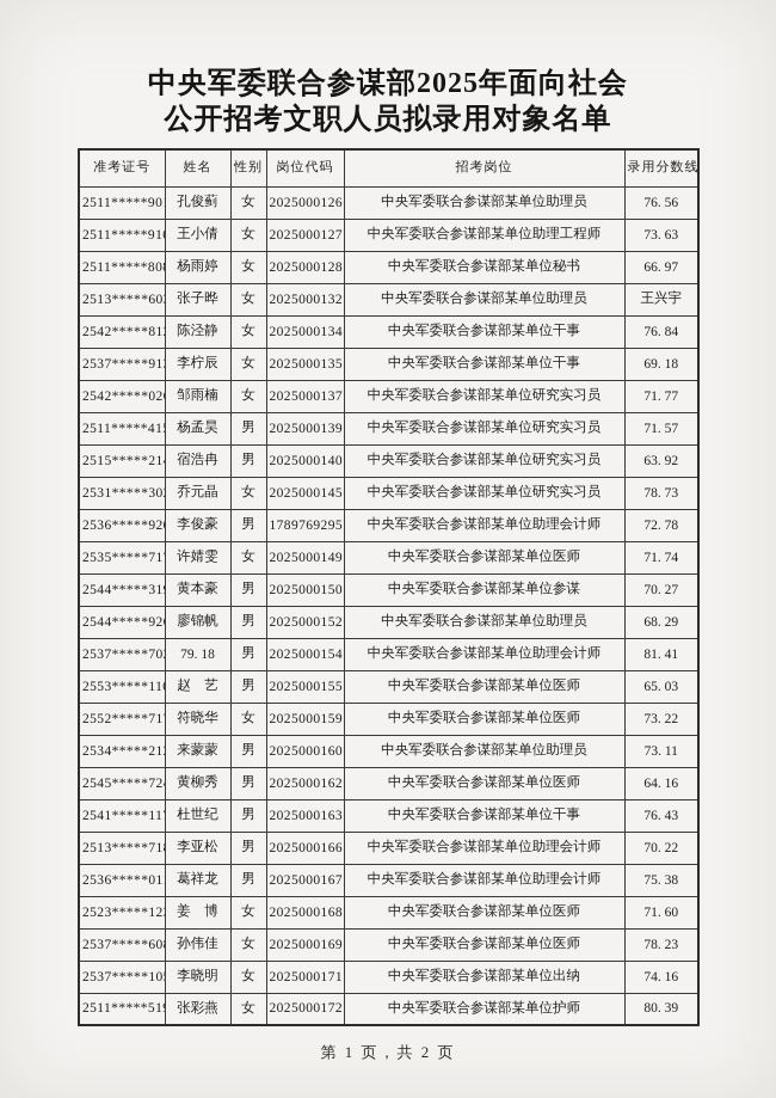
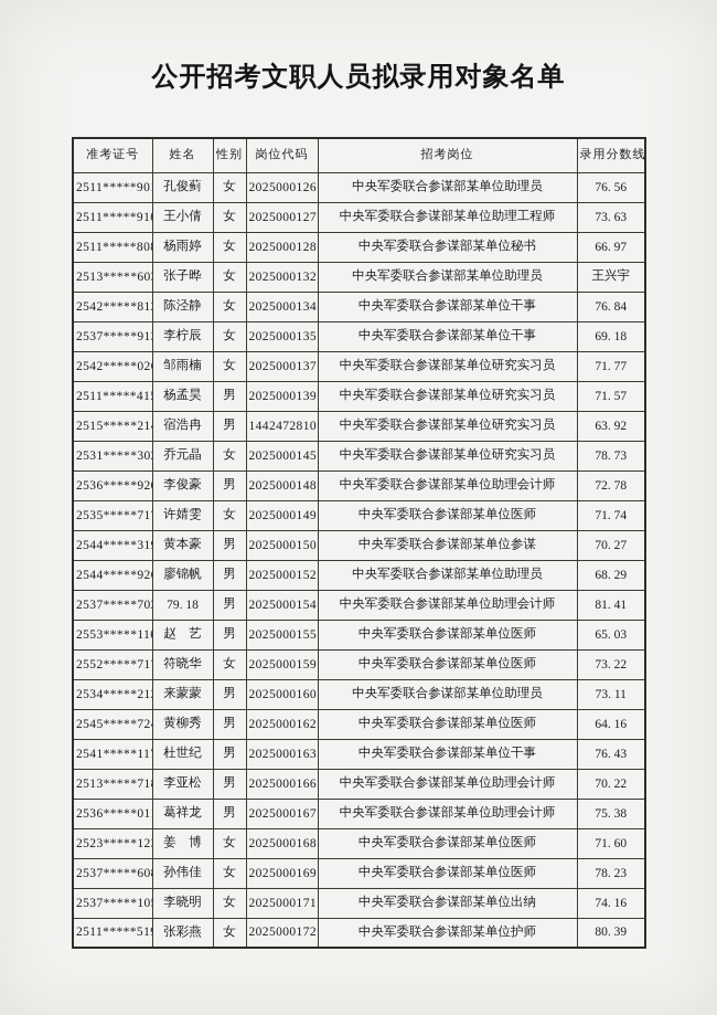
- 中央军委联合参谋部2025年面向社会
  公开招考文职人员拟录用对象名单
  准考证号	姓名	性别	岗位代码	招考岗位	录用分数线
  2511*****90	孔俊蓟	女	2025000126	中央军委联合参谋部某单位助理员	76. 56
  2511*****91	王小倩	女	2025000127	中央军委联合参谋部某单位助理工程师	73. 63
  2511*****80	杨雨婷	女	2025000128	中央军委联合参谋部某单位秘书	66. 97
  2513*****60	张子晔	女	2025000132	中央军委联合参谋部某单位助理员	王兴宇
  2542*****81	陈泾静	女	2025000134	中央军委联合参谋部某单位干事	76. 84
  2537*****91	李柠辰	女	2025000135	中央军委联合参谋部某单位干事	69. 18
  2542*****02	邹雨楠	女	2025000137	中央军委联合参谋部某单位研究实习员	71. 77
  2511*****41	杨孟昊	男	2025000139	中央军委联合参谋部某单位研究实习员	71. 57
- 2515*****21	宿浩冉	男	2025000140	中央军委联合参谋部某单位研究实习员	63. 92
+ 2515*****21	宿浩冉	男	1442472810	中央军委联合参谋部某单位研究实习员	63. 92
  2531*****30	乔元晶	女	2025000145	中央军委联合参谋部某单位研究实习员	78. 73
- 2536*****92	李俊豪	男	1789769295	中央军委联合参谋部某单位助理会计师	72. 78
+ 2536*****92	李俊豪	男	2025000148	中央军委联合参谋部某单位助理会计师	72. 78
  2535*****71	许婧雯	女	2025000149	中央军委联合参谋部某单位医师	71. 74
  2544*****31	黄本豪	男	2025000150	中央军委联合参谋部某单位参谋	70. 27
  2544*****92	廖锦帆	男	2025000152	中央军委联合参谋部某单位助理员	68. 29
  2537*****70	79. 18	男	2025000154	中央军委联合参谋部某单位助理会计师	81. 41
  2553*****11	赵 艺	男	2025000155	中央军委联合参谋部某单位医师	65. 03
  2552*****71	符晓华	女	2025000159	中央军委联合参谋部某单位医师	73. 22
  2534*****21	来蒙蒙	男	2025000160	中央军委联合参谋部某单位助理员	73. 11
  2545*****72	黄柳秀	男	2025000162	中央军委联合参谋部某单位医师	64. 16
  2541*****11	杜世纪	男	2025000163	中央军委联合参谋部某单位干事	76. 43
  2513*****71	李亚松	男	2025000166	中央军委联合参谋部某单位助理会计师	70. 22
  2536*****01	葛祥龙	男	2025000167	中央军委联合参谋部某单位助理会计师	75. 38
  2523*****12	姜 博	女	2025000168	中央军委联合参谋部某单位医师	71. 60
  2537*****60	孙伟佳	女	2025000169	中央军委联合参谋部某单位医师	78. 23
  2537*****10	李晓明	女	2025000171	中央军委联合参谋部某单位出纳	74. 16
  2511*****51	张彩燕	女	2025000172	中央军委联合参谋部某单位护师	80. 39
- 第 1 页，共 2 页
